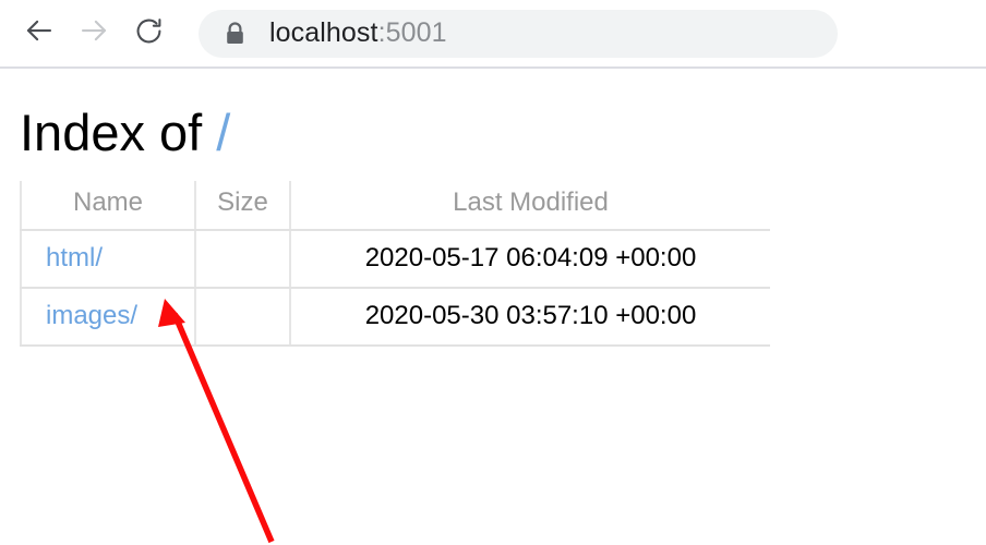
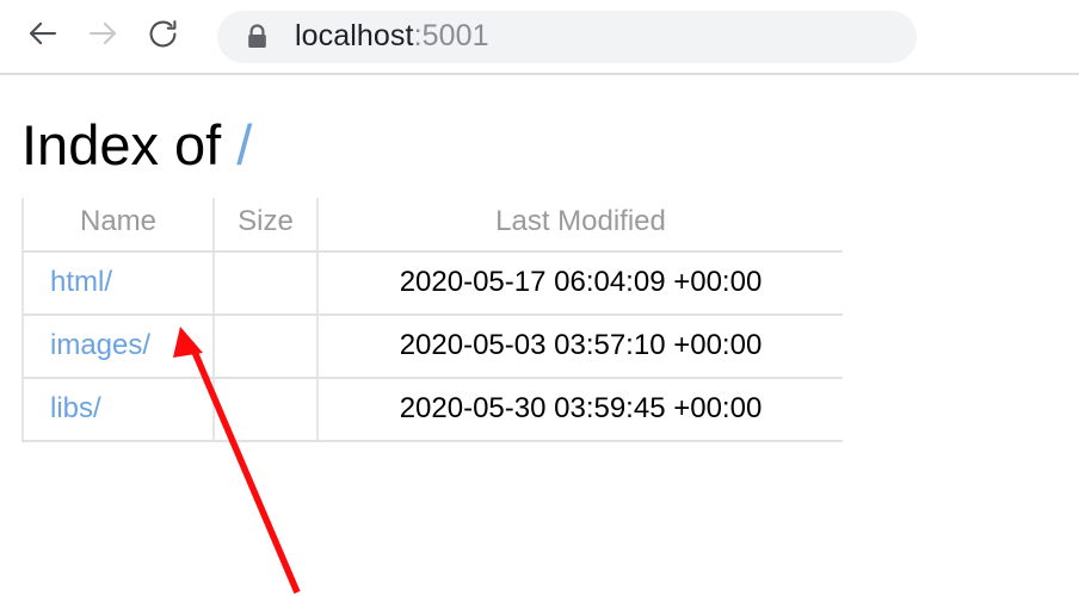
  localhost:5001
  Index of /
  Name	Size	Last Modified
  html/		2020-05-17 06:04:09 +00:00
- images/		2020-05-30 03:57:10 +00:00
+ images/		2020-05-03 03:57:10 +00:00
+ libs/		2020-05-30 03:59:45 +00:00
